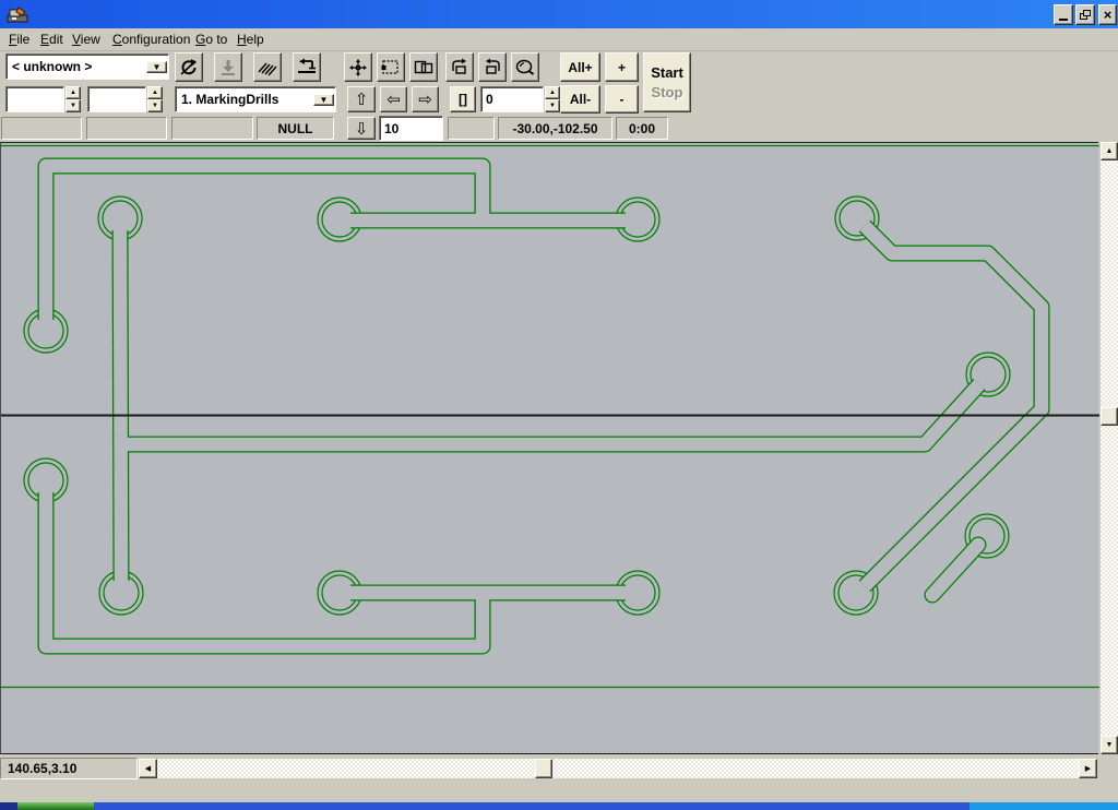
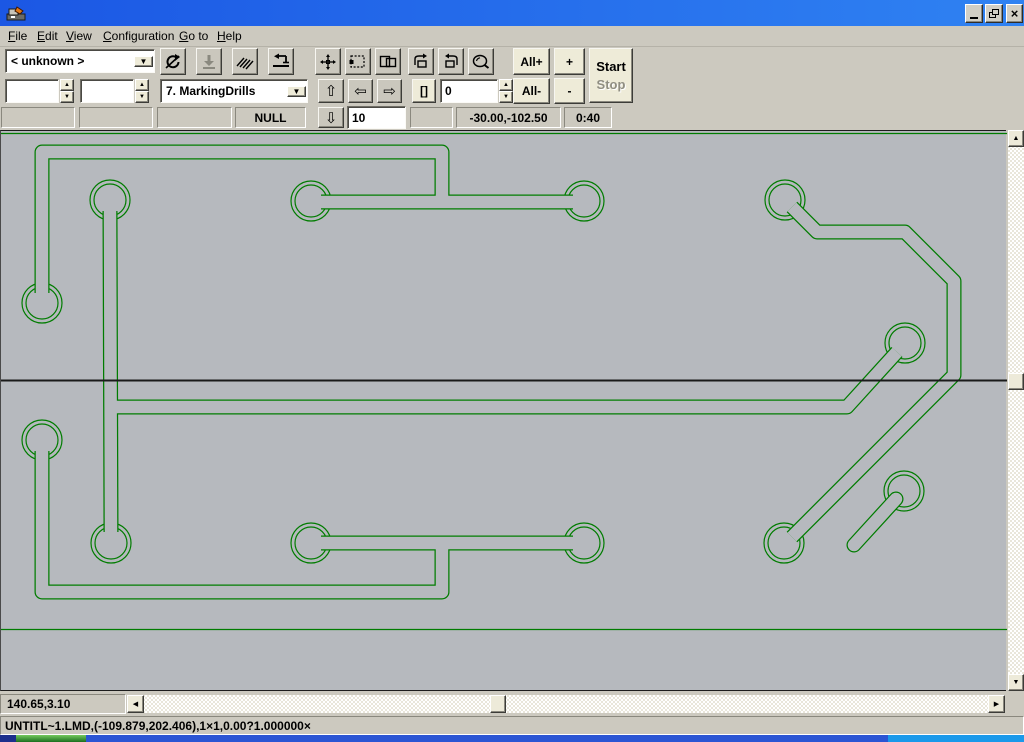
  ×
  File
  Edit
  View
  Configuration
  Go to
  Help
  < unknown >
  ▼
  All+
  +
  Start
  Stop
- 1. MarkingDrills
+ 7. MarkingDrills
  ▼
  ⇧
  ⇦
  ⇨
  []
  0
  All-
  -
  NULL
  ⇩
  10
  -30.00,-102.50
- 0:00
+ 0:40
  140.65,3.10
+ UNTITL~1.LMD,(-109.879,202.406),1×1,0.00?1.000000×
